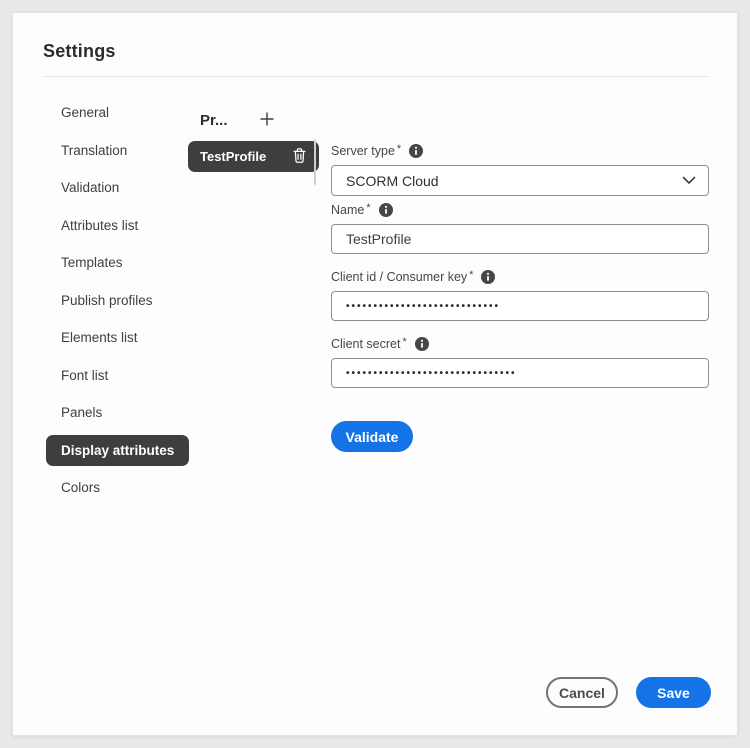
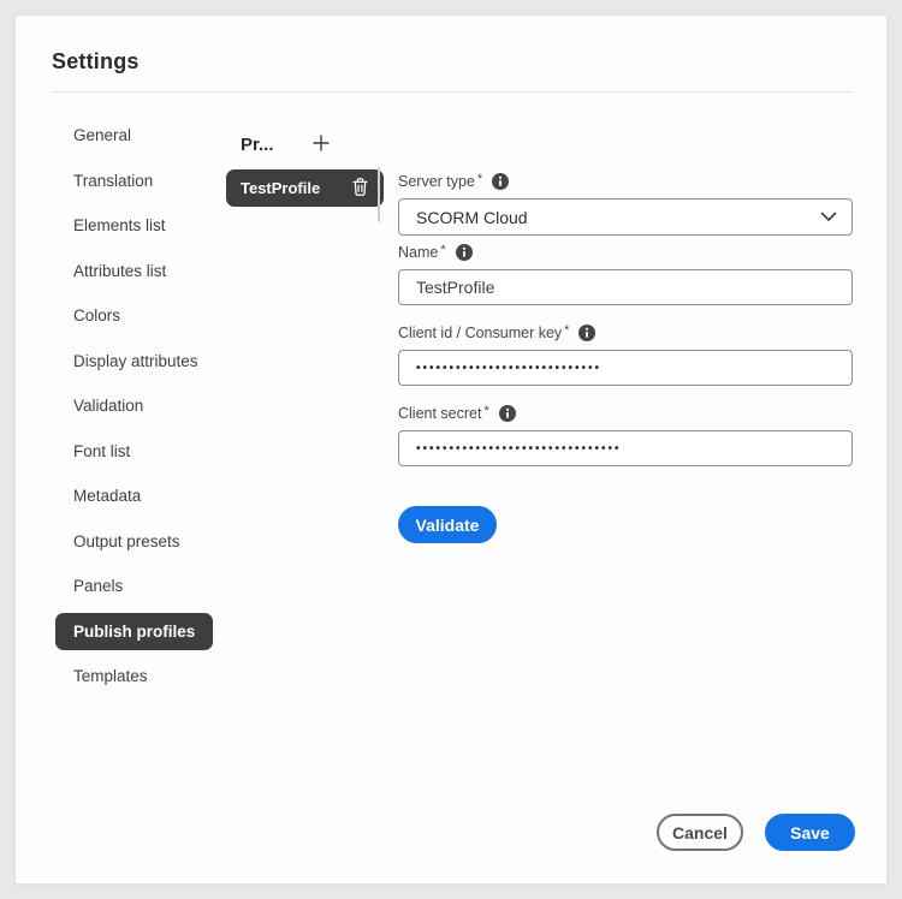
  Settings
  General
  Translation
- Validation
+ Elements list
  Attributes list
- Templates
+ Colors
- Publish profiles
+ Display attributes
- Elements list
+ Validation
  Font list
+ Metadata
+ Output presets
  Panels
- Display attributes
+ Publish profiles
- Colors
+ Templates
  Pr...
  TestProfile
  Server type
  *
  SCORM Cloud
  Name
  *
  TestProfile
  Client id / Consumer key
  *
  ••••••••••••••••••••••••••••
  Client secret
  *
  •••••••••••••••••••••••••••••••
  Validate
  Cancel
  Save
